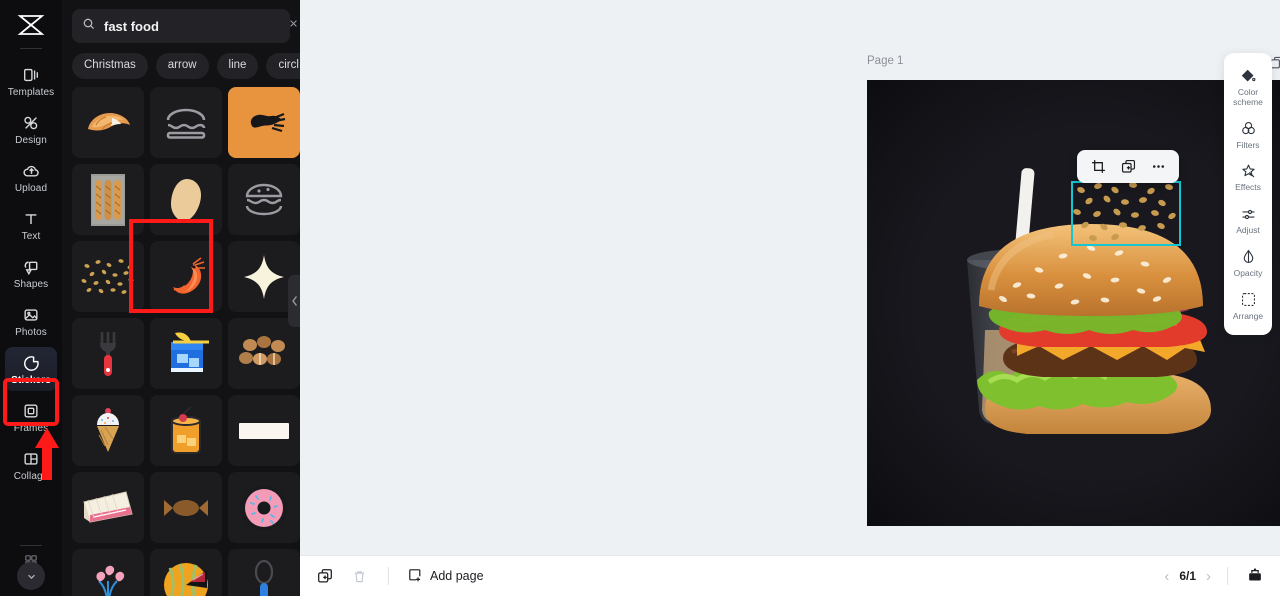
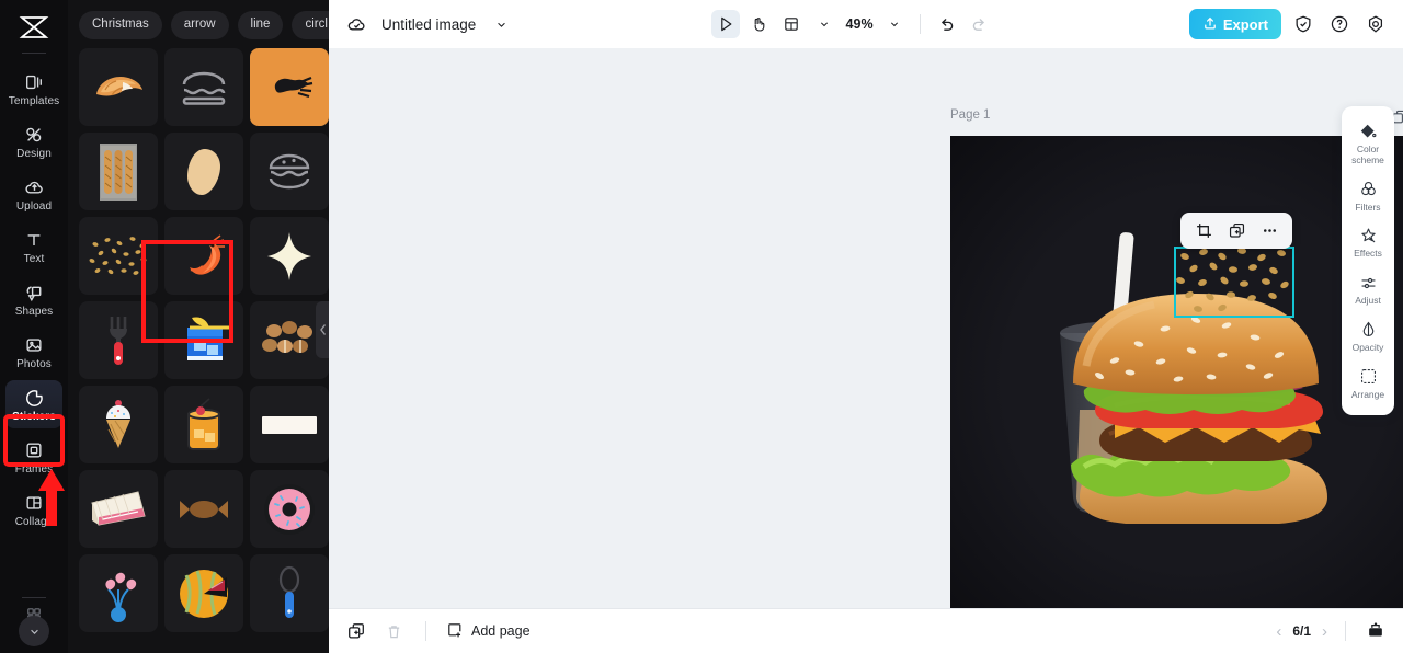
  Templates
  Design
  Upload
  Text
  Shapes
  Photos
  Stickers
  Frames
  Collag
- fast food
  Christmas
  arrow
  line
  circl
+ Untitled image
+ 49%
+ Export
  Page 1
  Color
  scheme
  Filters
  Effects
  Adjust
  Opacity
  Arrange
  Add page
  ‹
  6/1
  ›
